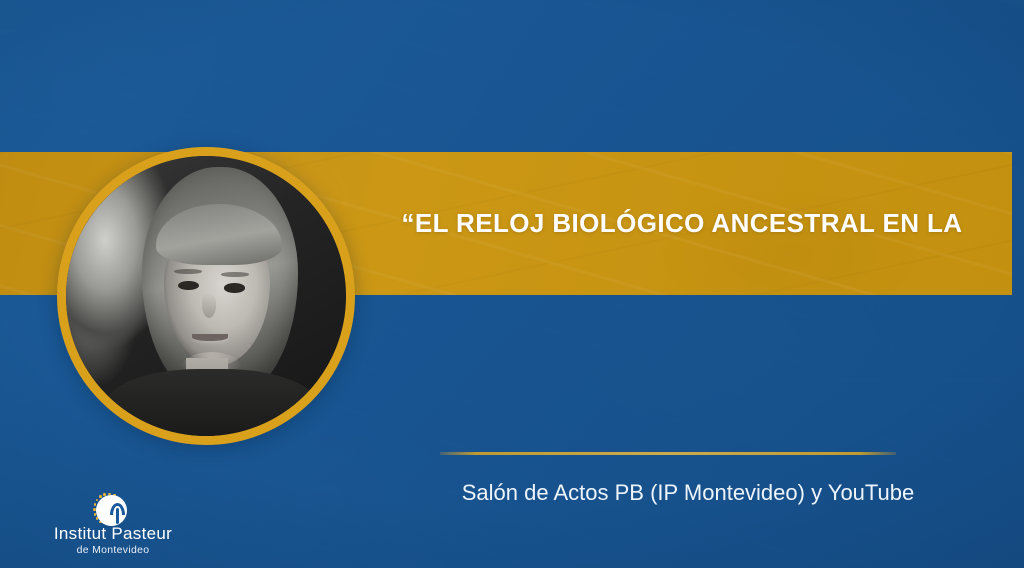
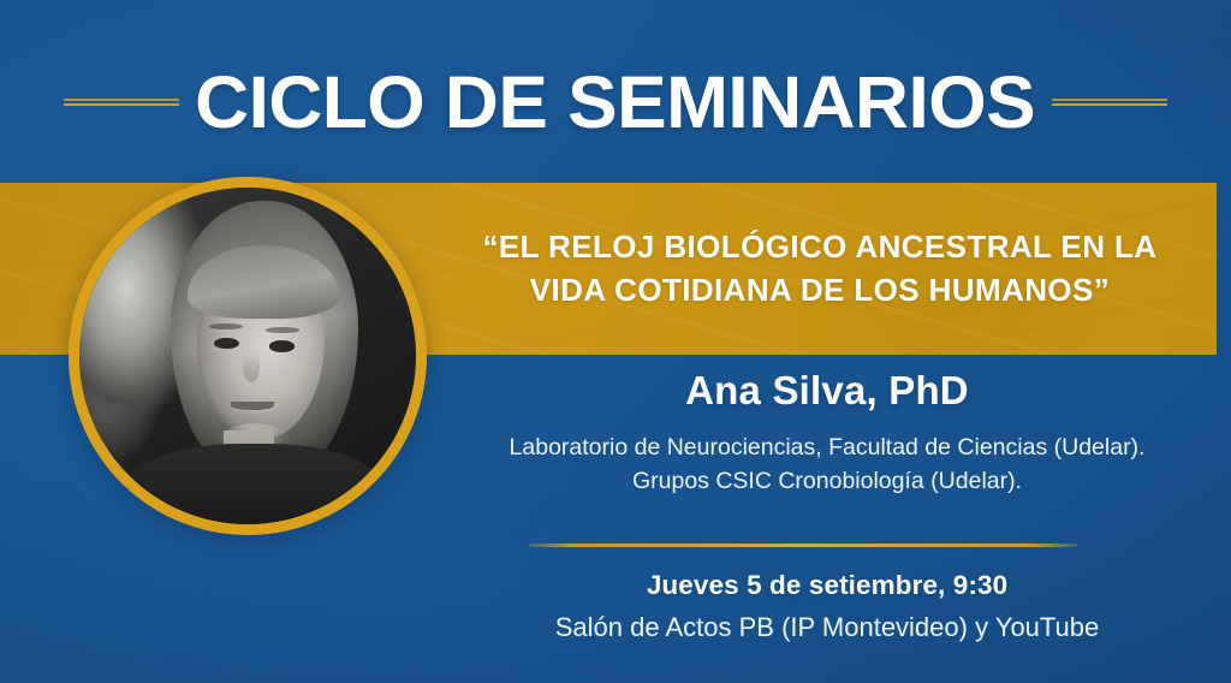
+ CICLO DE SEMINARIOS
  “EL RELOJ BIOLÓGICO ANCESTRAL EN LA
+ VIDA COTIDIANA DE LOS HUMANOS”
+ Ana Silva, PhD
+ Laboratorio de Neurociencias, Facultad de Ciencias (Udelar).
+ Grupos CSIC Cronobiología (Udelar).
+ Jueves 5 de setiembre, 9:30
  Salón de Actos PB (IP Montevideo) y YouTube
- Institut Pasteur
- de Montevideo
